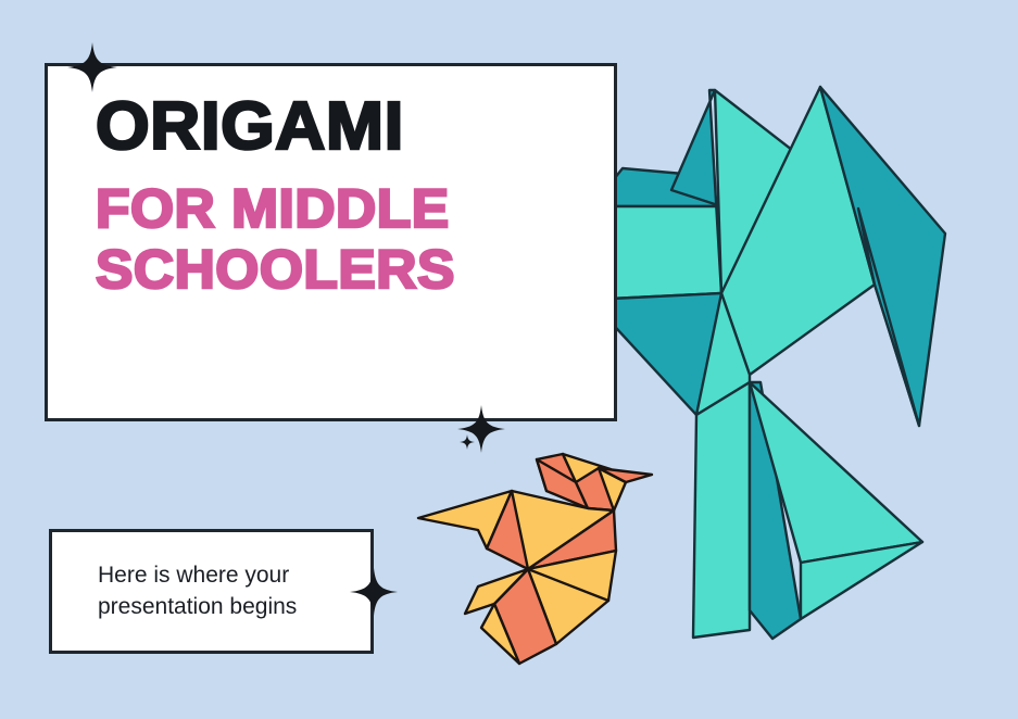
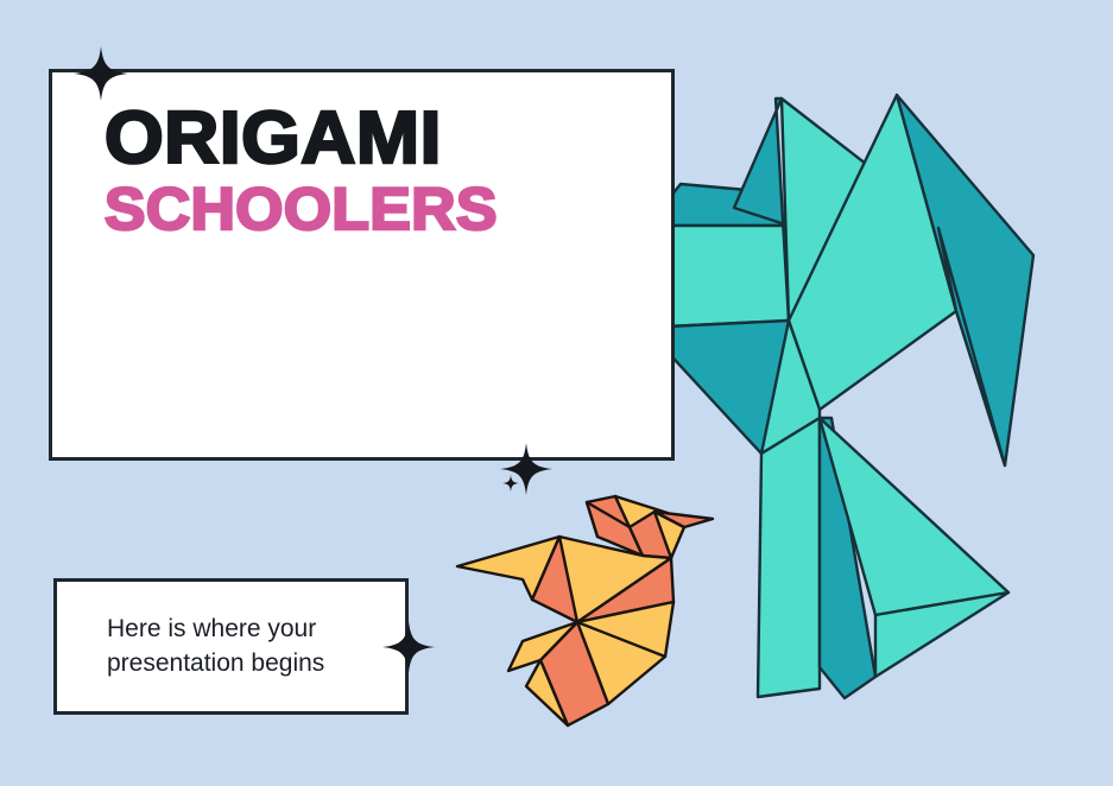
  ORIGAMI
- FOR MIDDLE
  SCHOOLERS
  Here is where your presentation begins
